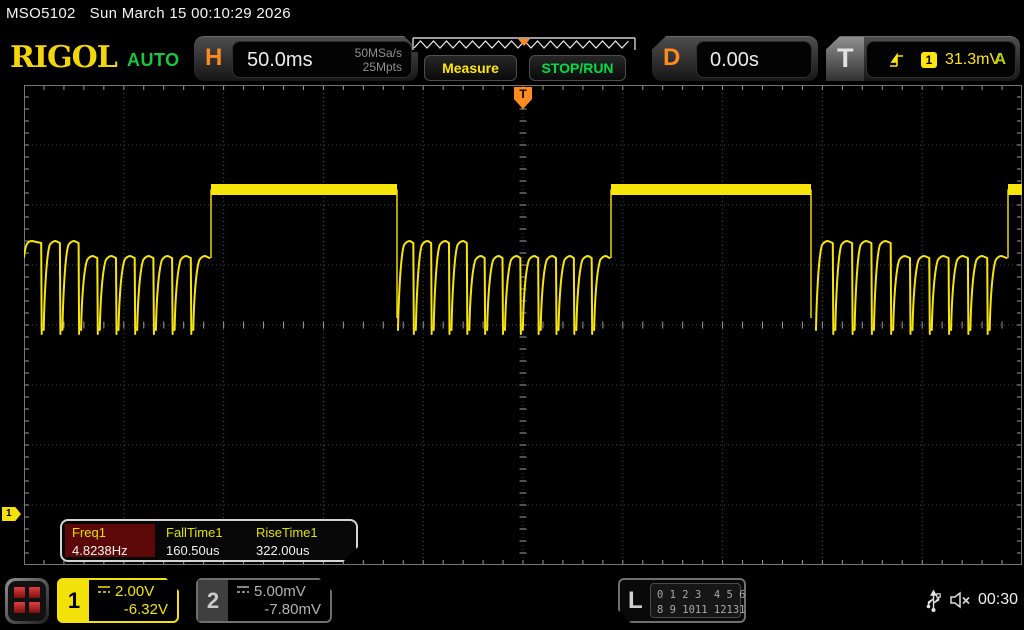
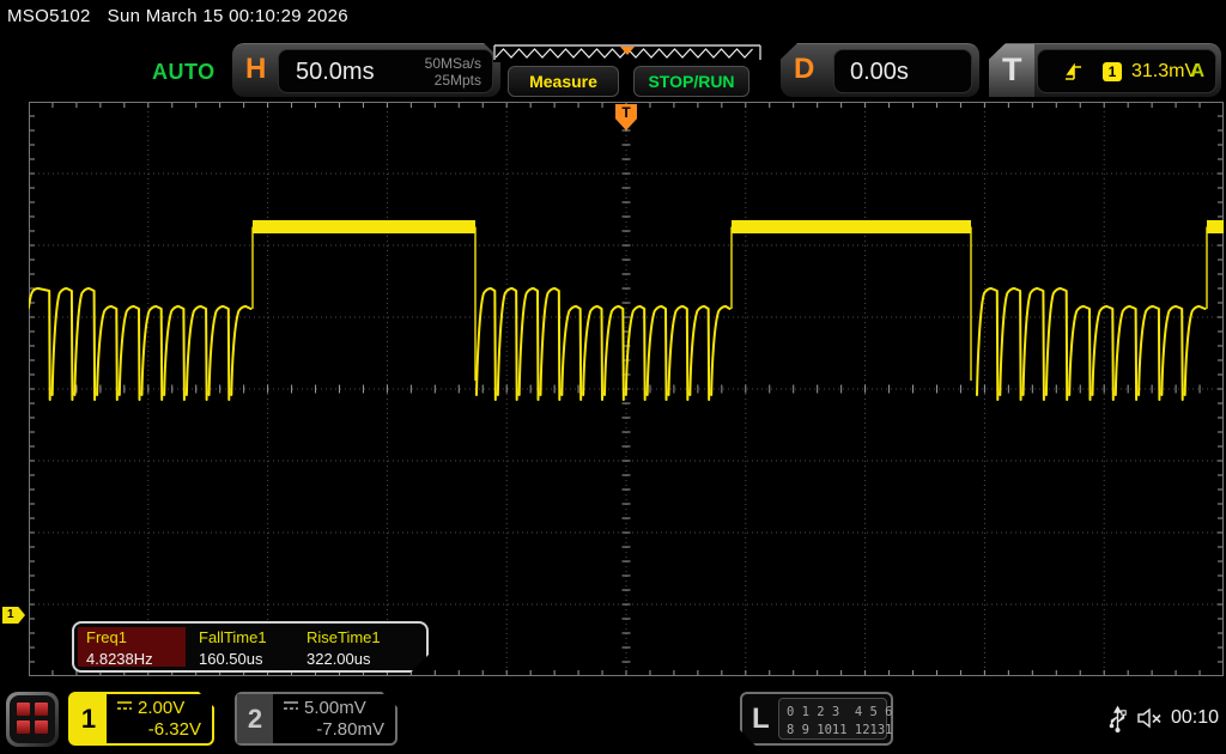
  MSO5102 Sun March 15 00:10:29 2026
- RIGOL
  AUTO
  H
  50.0ms
  50MSa/s
  25Mpts
  Measure
  STOP/RUN
  D
  0.00s
  T
  1
  31.3mV
  A
  T
  1
  Freq1
  4.8238Hz
  FallTime1
  160.50us
  RiseTime1
  322.00us
  1
  2.00V
  -6.32V
  2
  5.00mV
  -7.80mV
  L
  0 1 2 3 4 5 6
  8 9 1011 12131
- 00:30
+ 00:10
